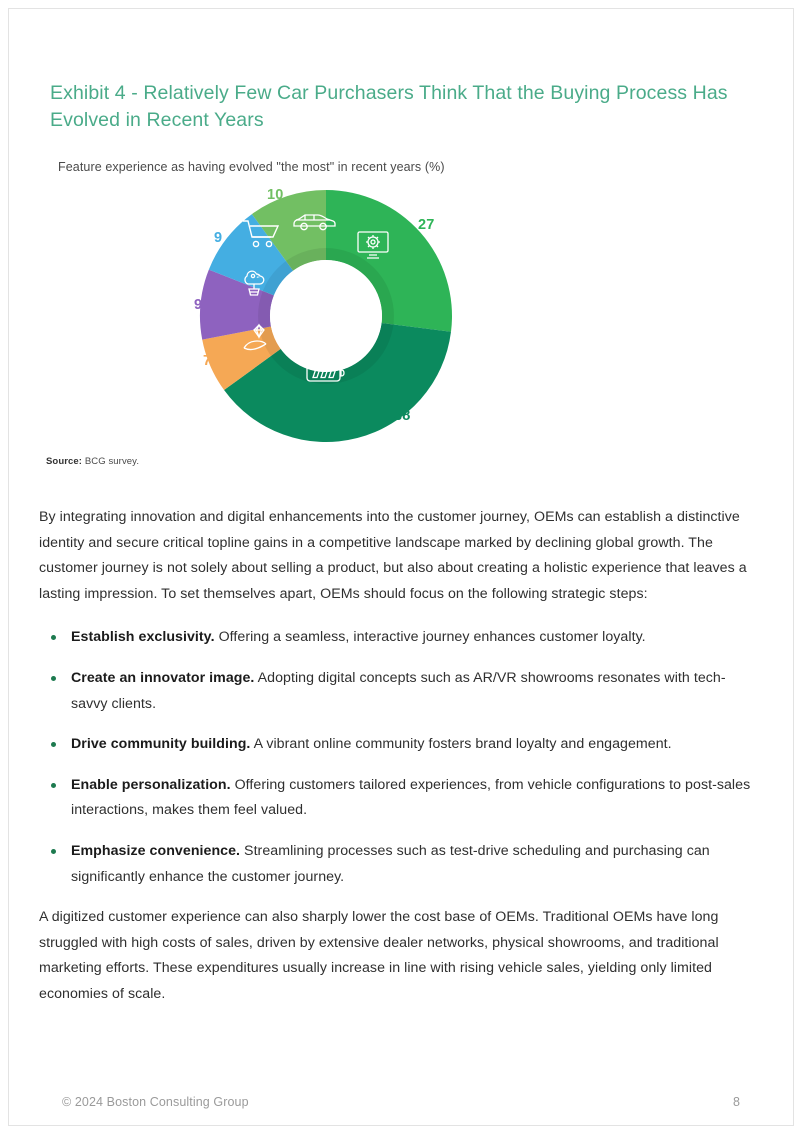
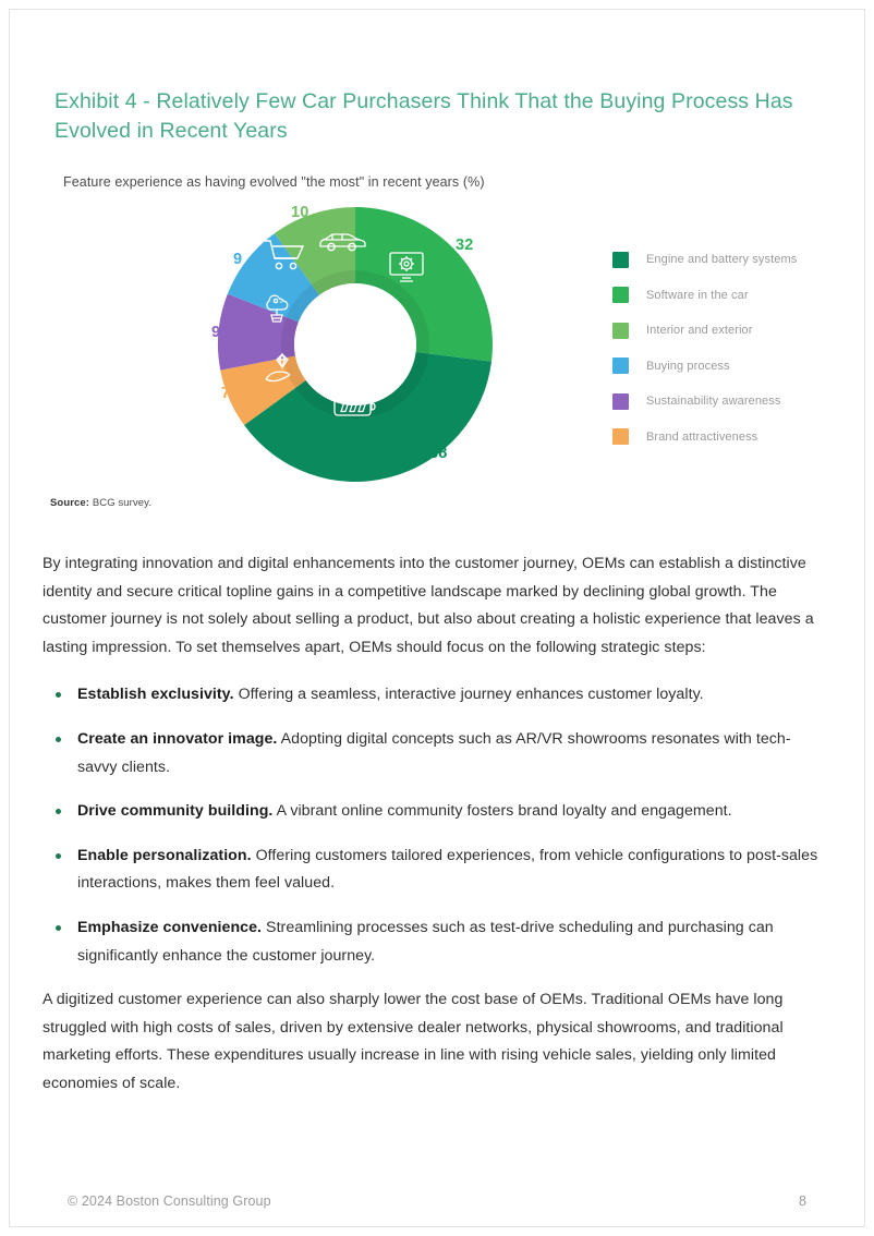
  Exhibit 4 - Relatively Few Car Purchasers Think That the Buying Process Has Evolved in Recent Years
  Feature experience as having evolved "the most" in recent years (%)
- 27
+ 32
  38
  7
  9
  9
  10
+ Engine and battery systems
+ Software in the car
+ Interior and exterior
+ Buying process
+ Sustainability awareness
+ Brand attractiveness
  Source: BCG survey.
  By integrating innovation and digital enhancements into the customer journey, OEMs can establish a distinctive identity and secure critical topline gains in a competitive landscape marked by declining global growth. The customer journey is not solely about selling a product, but also about creating a holistic experience that leaves a lasting impression. To set themselves apart, OEMs should focus on the following strategic steps:
  Establish exclusivity. Offering a seamless, interactive journey enhances customer loyalty.
  Create an innovator image. Adopting digital concepts such as AR/VR showrooms resonates with tech-savvy clients.
  Drive community building. A vibrant online community fosters brand loyalty and engagement.
  Enable personalization. Offering customers tailored experiences, from vehicle configurations to post-sales interactions, makes them feel valued.
  Emphasize convenience. Streamlining processes such as test-drive scheduling and purchasing can significantly enhance the customer journey.
  A digitized customer experience can also sharply lower the cost base of OEMs. Traditional OEMs have long struggled with high costs of sales, driven by extensive dealer networks, physical showrooms, and traditional marketing efforts. These expenditures usually increase in line with rising vehicle sales, yielding only limited economies of scale.
  © 2024 Boston Consulting Group
  8
